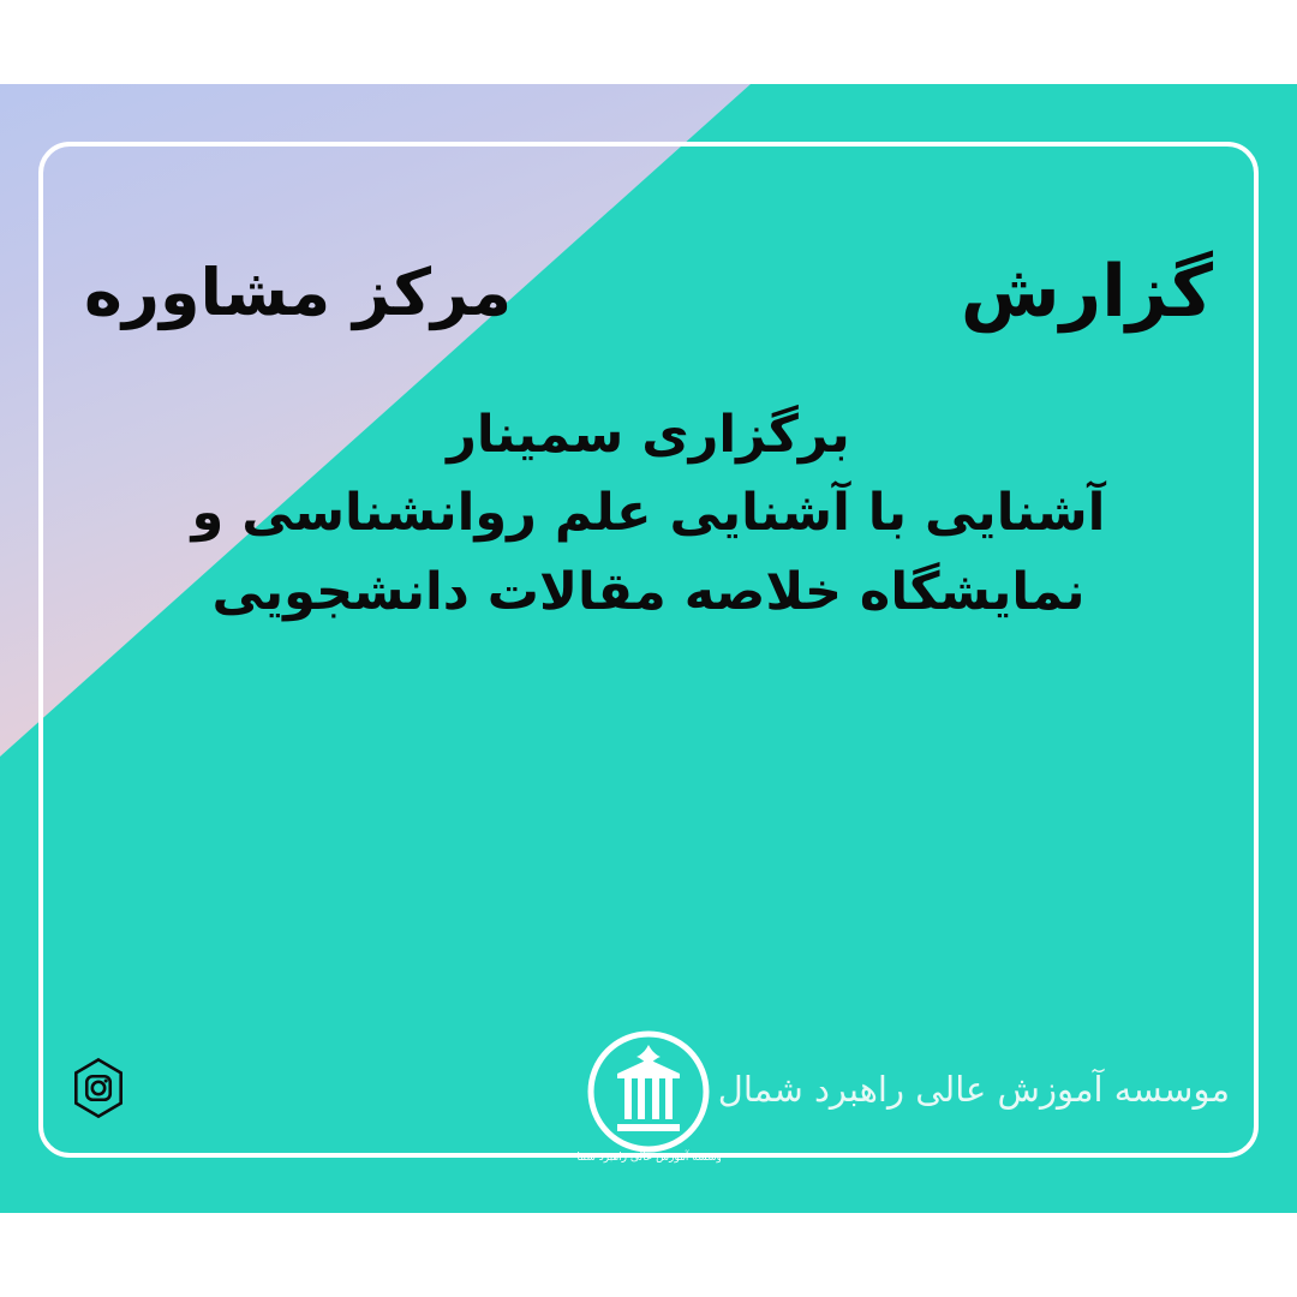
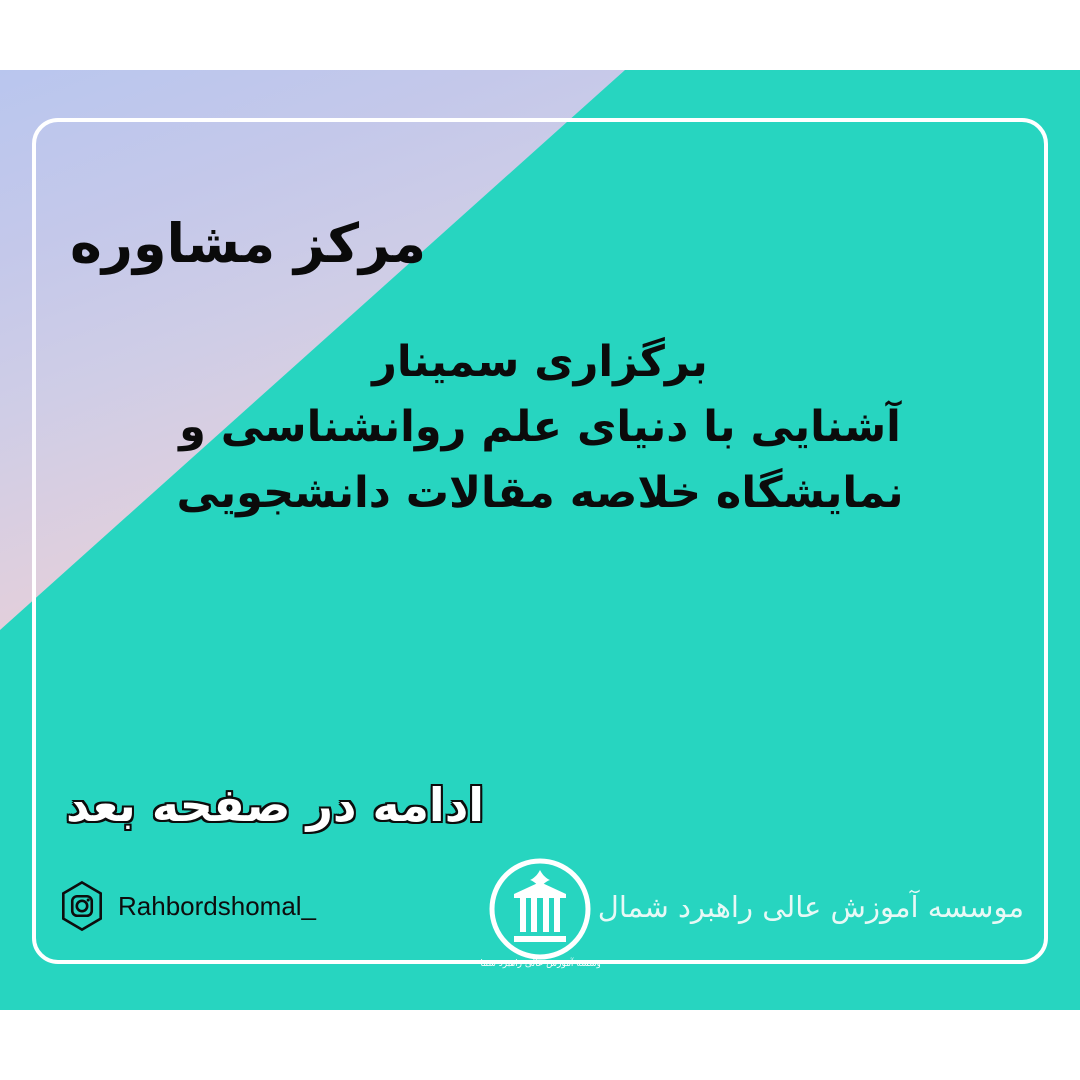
- گزارش
  مرکز مشاوره
  برگزاری سمینار
- آشنایی با آشنایی علم روانشناسی و
+ آشنایی با دنیای علم روانشناسی و
  نمایشگاه خلاصه مقالات دانشجویی
+ ادامه در صفحه بعد
+ Rahbordshomal_
  وسسه آموزش عالی راهبرد شما
  موسسه آموزش عالی راهبرد شمال
